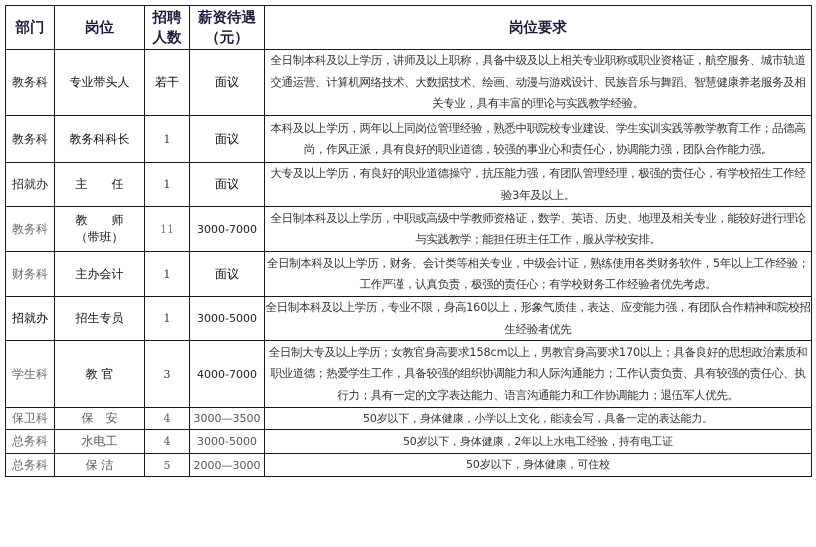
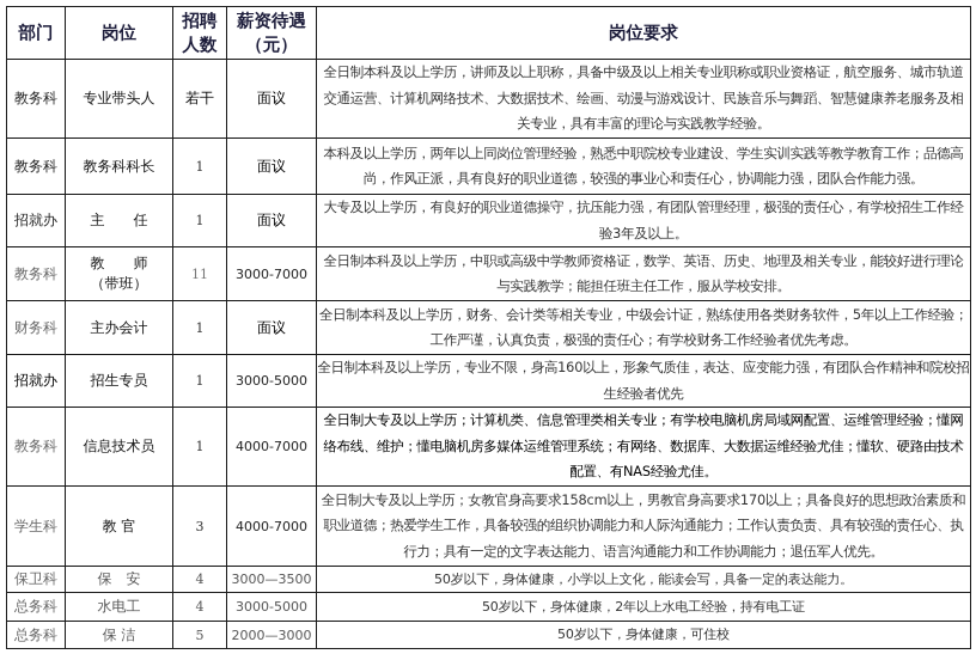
  部门	岗位	招聘 人数	薪资待遇 （元）	岗位要求
  教务科	专业带头人	若干	面议	全日制本科及以上学历，讲师及以上职称，具备中级及以上相关专业职称或职业资格证，航空服务、城市轨道交通运营、计算机网络技术、大数据技术、绘画、动漫与游戏设计、民族音乐与舞蹈、智慧健康养老服务及相关专业，具有丰富的理论与实践教学经验。
  教务科	教务科科长	1	面议	本科及以上学历，两年以上同岗位管理经验，熟悉中职院校专业建设、学生实训实践等教学教育工作；品德高尚，作风正派，具有良好的职业道德，较强的事业心和责任心，协调能力强，团队合作能力强。
  招就办	主 任	1	面议	大专及以上学历，有良好的职业道德操守，抗压能力强，有团队管理经理，极强的责任心，有学校招生工作经验3年及以上。
  教务科	教 师 （带班）	11	3000-7000	全日制本科及以上学历，中职或高级中学教师资格证，数学、英语、历史、地理及相关专业，能较好进行理论与实践教学；能担任班主任工作，服从学校安排。
  财务科	主办会计	1	面议	全日制本科及以上学历，财务、会计类等相关专业，中级会计证，熟练使用各类财务软件，5年以上工作经验；工作严谨，认真负责，极强的责任心；有学校财务工作经验者优先考虑。
  招就办	招生专员	1	3000-5000	全日制本科及以上学历，专业不限，身高160以上，形象气质佳，表达、应变能力强，有团队合作精神和院校招生经验者优先
+ 教务科	信息技术员	1	4000-7000	全日制大专及以上学历；计算机类、信息管理类相关专业；有学校电脑机房局域网配置、运维管理经验；懂网络布线、维护；懂电脑机房多媒体运维管理系统；有网络、数据库、大数据运维经验尤佳；懂软、硬路由技术配置、有NAS经验尤佳。
  学生科	教 官	3	4000-7000	全日制大专及以上学历；女教官身高要求158cm以上，男教官身高要求170以上；具备良好的思想政治素质和职业道德；热爱学生工作，具备较强的组织协调能力和人际沟通能力；工作认责负责、具有较强的责任心、执行力；具有一定的文字表达能力、语言沟通能力和工作协调能力；退伍军人优先。
  保卫科	保 安	4	3000—3500	50岁以下，身体健康，小学以上文化，能读会写，具备一定的表达能力。
  总务科	水电工	4	3000-5000	50岁以下，身体健康，2年以上水电工经验，持有电工证
  总务科	保 洁	5	2000—3000	50岁以下，身体健康，可住校
